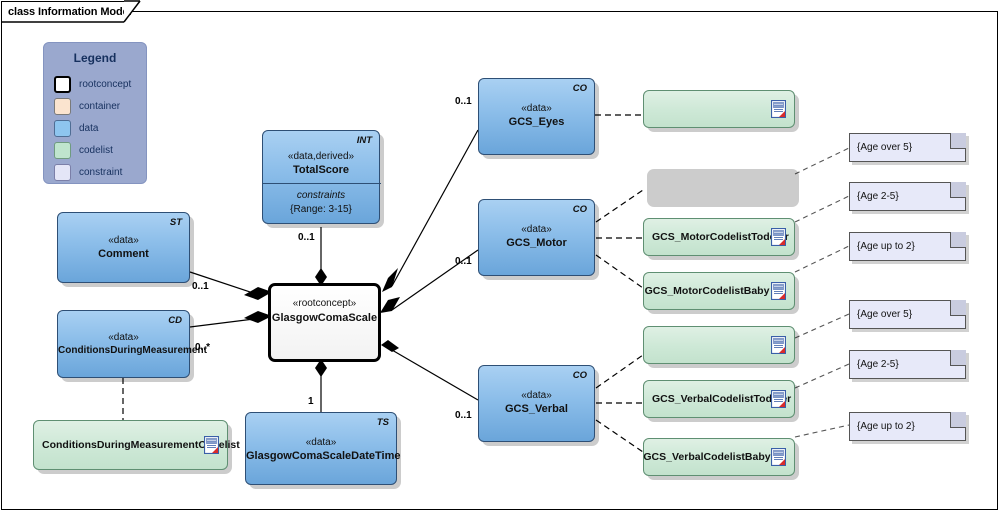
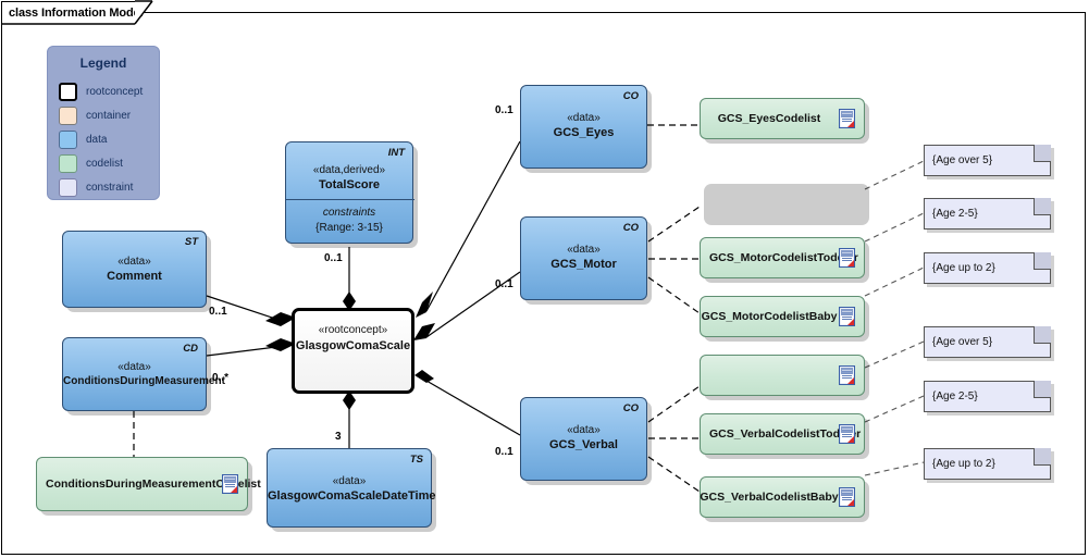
  class Information Mod
  Legend
  rootconcept
  container
  data
  codelist
  constraint
  INT
  «data,derived»
  TotalScore
  constraints
  {Range: 3-15}
  0..1
  «rootconcept»
  GlasgowComaScale
  ST
  «data»
  Comment
  0..1
  CD
  «data»
  ConditionsDuringMeasurem
  0..*
  TS
  «data»
  GlasgowComaScaleDateTim
- 1
+ 3
  CO
  «data»
  GCS_Eyes
  0..1
  CO
  «data»
  GCS_Motor
  0..1
  CO
  «data»
  GCS_Verbal
  0..1
  ConditionsDuringMeasuremen
+ GCS_EyesCodelist
  GCS_MotorCodelistTo
  CS_MotorCodelistBab
  GCS_VerbalCodelistT
  CS_VerbalCodelistBab
  {Age over 5}
  {Age 2-5}
  {Age up to 2}
  {Age over 5}
  {Age 2-5}
  {Age up to 2}
